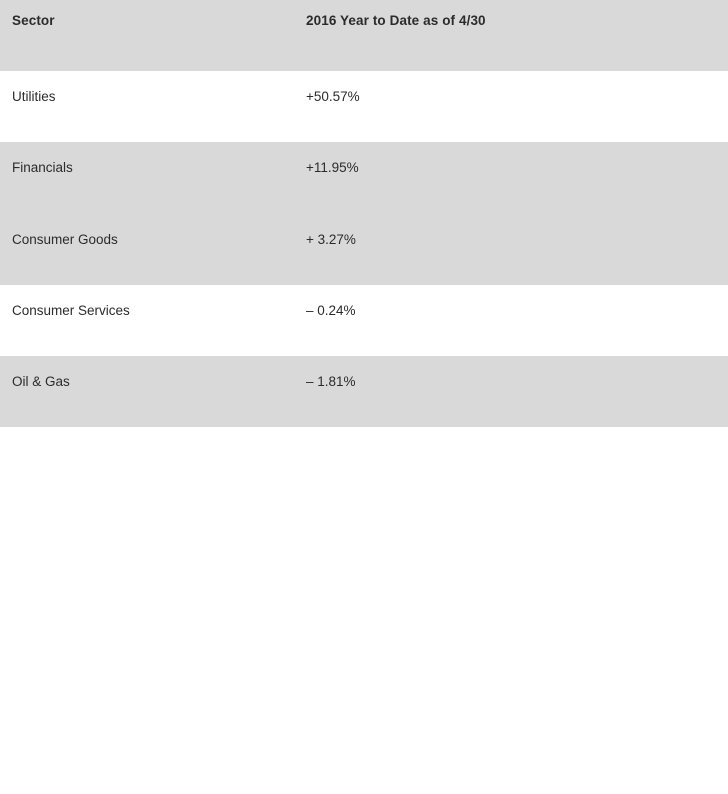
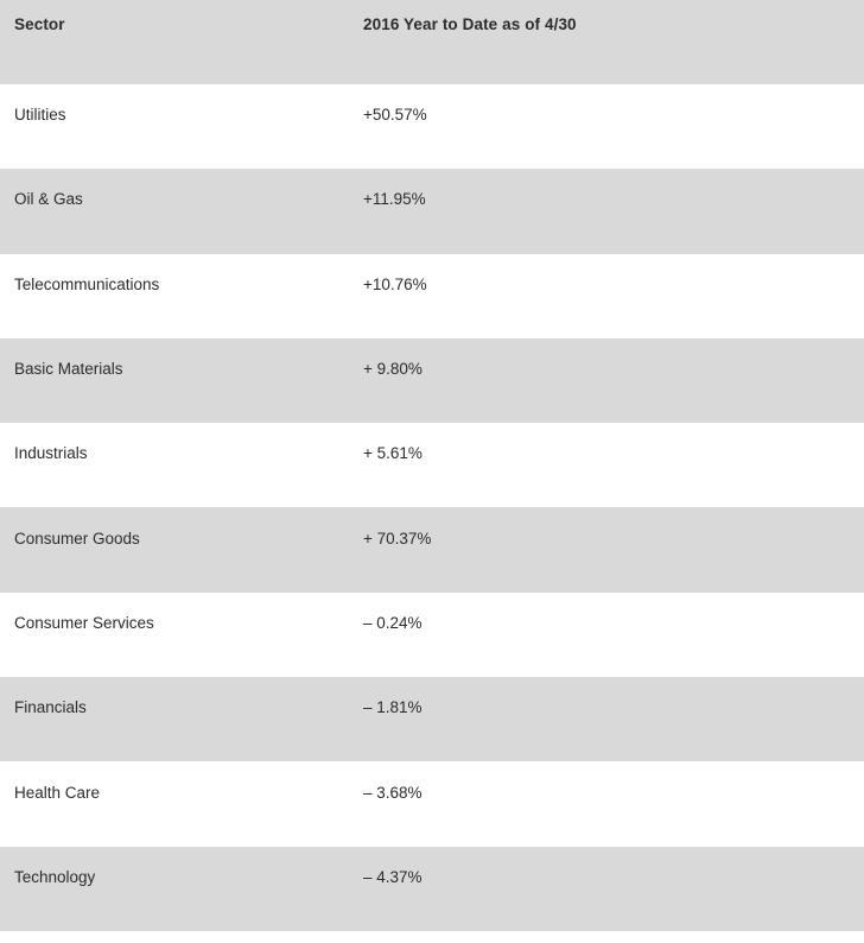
  Sector	2016 Year to Date as of 4/30
  Utilities	+50.57%
- Financials	+11.95%
+ Oil & Gas	+11.95%
+ Telecommunications	+10.76%
+ Basic Materials	+ 9.80%
+ Industrials	+ 5.61%
- Consumer Goods	+ 3.27%
+ Consumer Goods	+ 70.37%
  Consumer Services	– 0.24%
- Oil & Gas	– 1.81%
+ Financials	– 1.81%
+ Health Care	– 3.68%
+ Technology	– 4.37%
